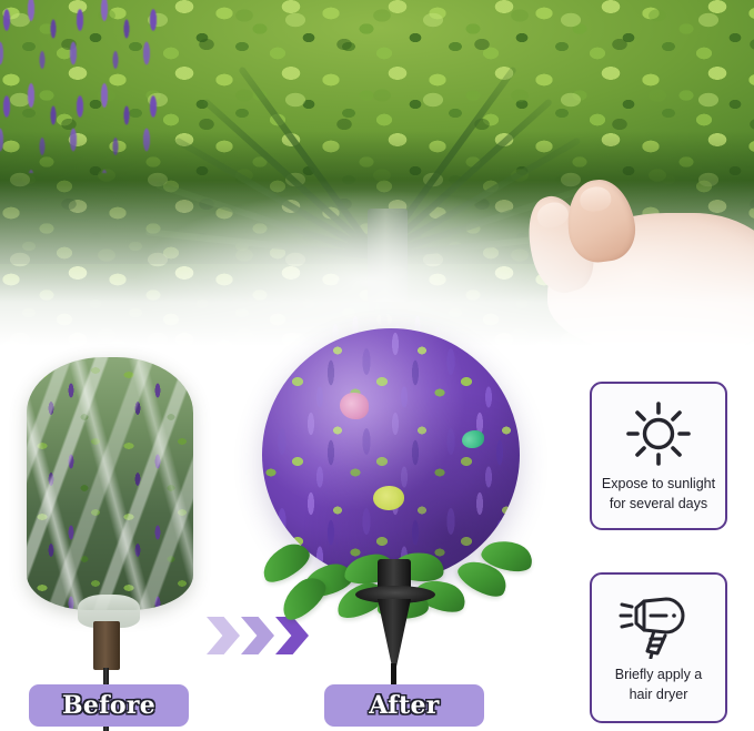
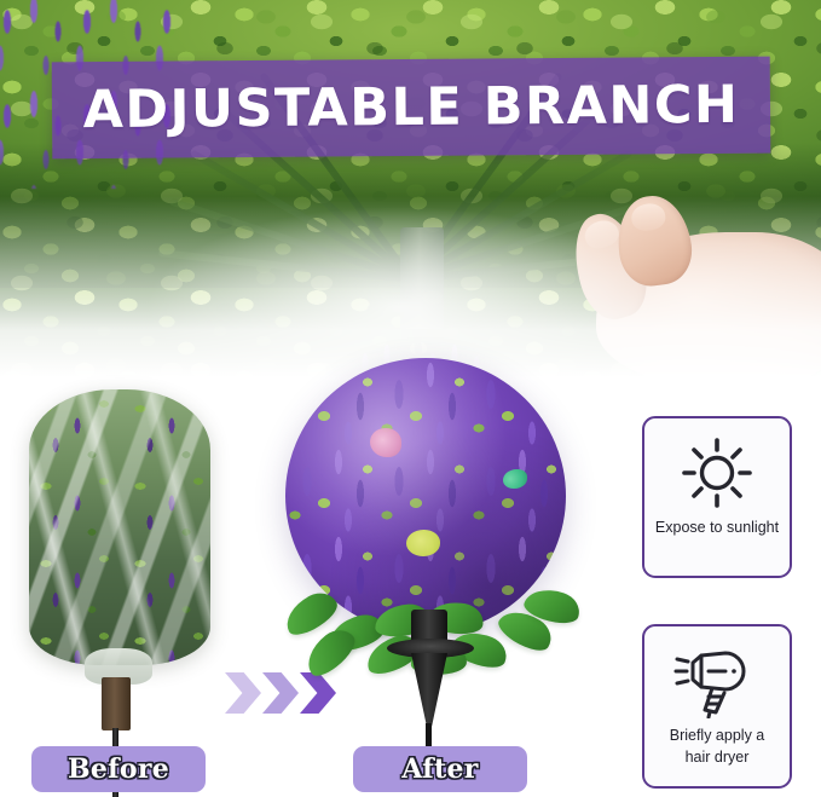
+ ADJUSTABLE BRANCH
  Before
  After
  Expose to sunlight
- for several days
  Briefly apply a
  hair dryer
